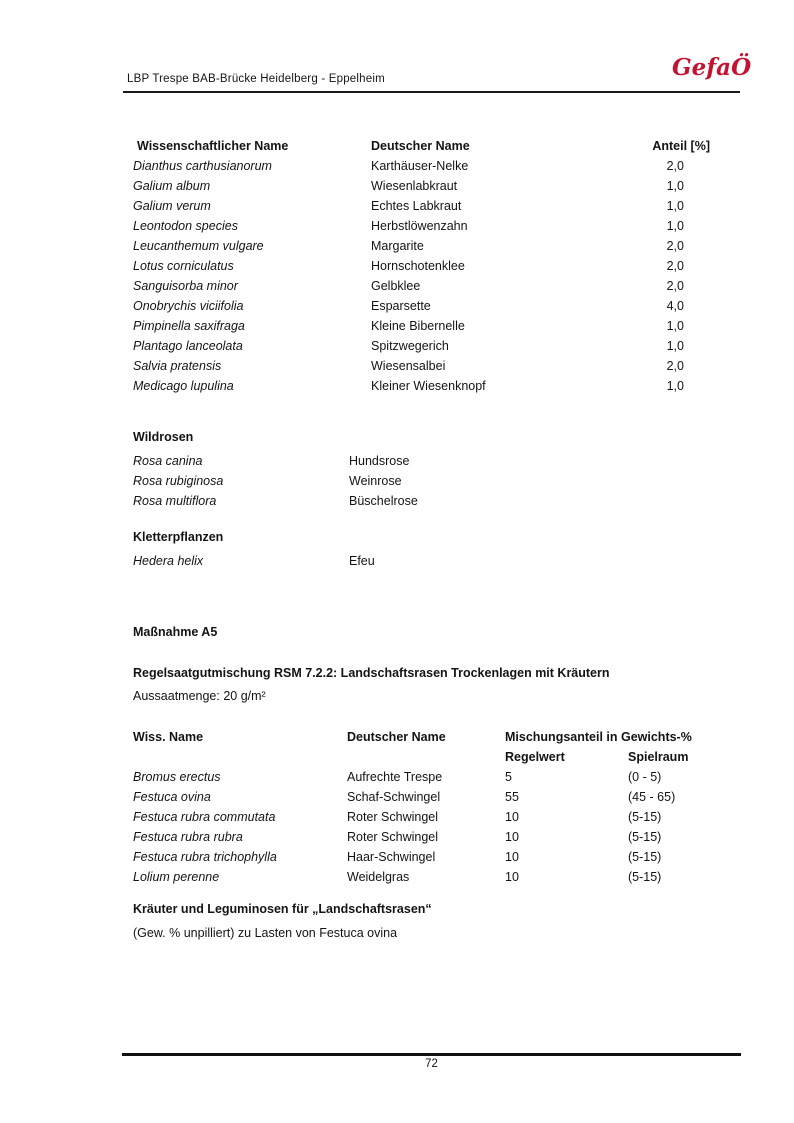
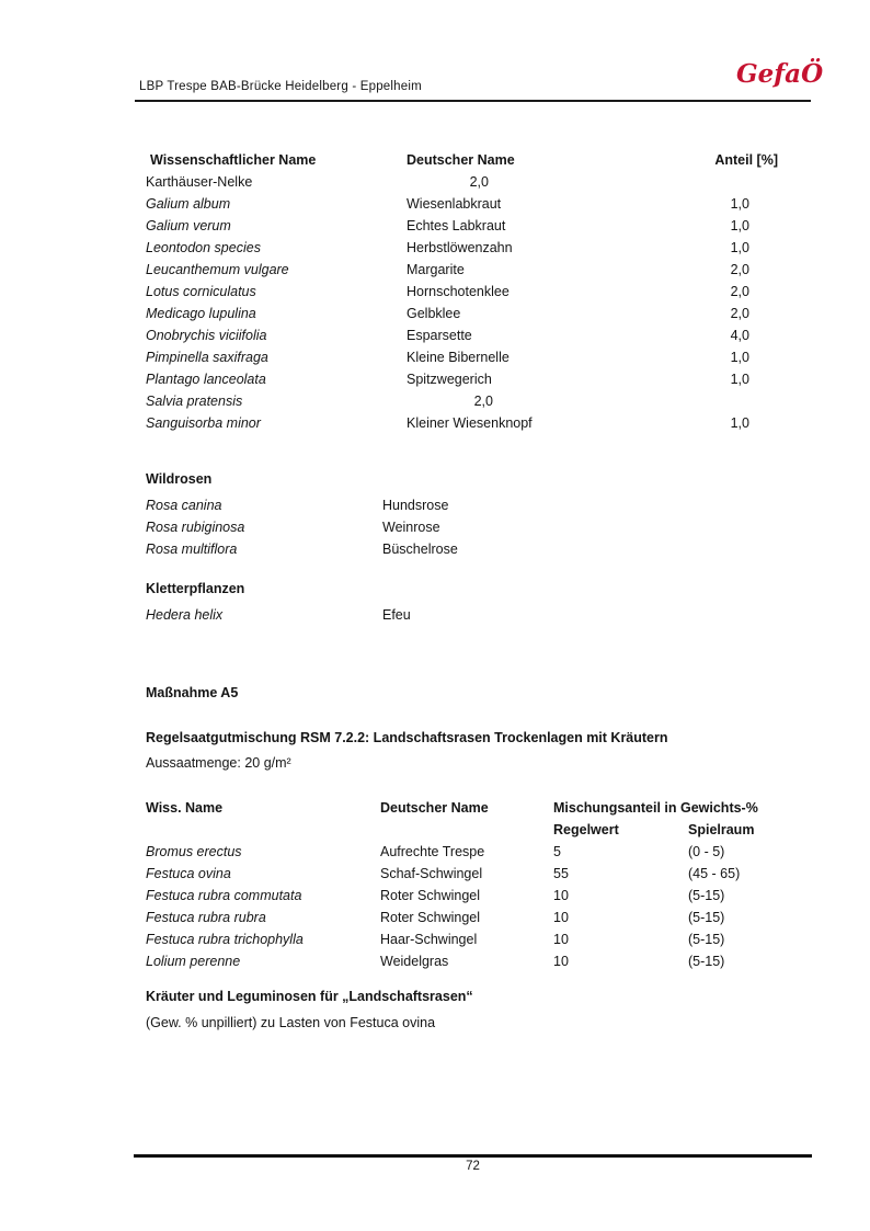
  LBP Trespe BAB-Brücke Heidelberg - Eppelheim
  GefaÖ
  Wissenschaftlicher Name
  Deutscher Name
  Anteil [%]
- Dianthus carthusianorum
  Karthäuser-Nelke
  2,0
  Galium album
  Wiesenlabkraut
  1,0
  Galium verum
  Echtes Labkraut
  1,0
  Leontodon species
  Herbstlöwenzahn
  1,0
  Leucanthemum vulgare
  Margarite
  2,0
  Lotus corniculatus
  Hornschotenklee
  2,0
- Sanguisorba minor
+ Medicago lupulina
  Gelbklee
  2,0
  Onobrychis viciifolia
  Esparsette
  4,0
  Pimpinella saxifraga
  Kleine Bibernelle
  1,0
  Plantago lanceolata
  Spitzwegerich
  1,0
  Salvia pratensis
- Wiesensalbei
  2,0
- Medicago lupulina
+ Sanguisorba minor
  Kleiner Wiesenknopf
  1,0
  Wildrosen
  Rosa canina
  Hundsrose
  Rosa rubiginosa
  Weinrose
  Rosa multiflora
  Büschelrose
  Kletterpflanzen
  Hedera helix
  Efeu
  Maßnahme A5
  Regelsaatgutmischung RSM 7.2.2: Landschaftsrasen Trockenlagen mit Kräutern
  Aussaatmenge: 20 g/m²
  Wiss. Name
  Deutscher Name
  Mischungsanteil in Gewichts-%
  Regelwert
  Spielraum
  Bromus erectus
  Aufrechte Trespe
  5
  (0 - 5)
  Festuca ovina
  Schaf-Schwingel
  55
  (45 - 65)
  Festuca rubra commutata
  Roter Schwingel
  10
  (5-15)
  Festuca rubra rubra
  Roter Schwingel
  10
  (5-15)
  Festuca rubra trichophylla
  Haar-Schwingel
  10
  (5-15)
  Lolium perenne
  Weidelgras
  10
  (5-15)
  Kräuter und Leguminosen für „Landschaftsrasen“
  (Gew. % unpilliert) zu Lasten von Festuca ovina
  72
